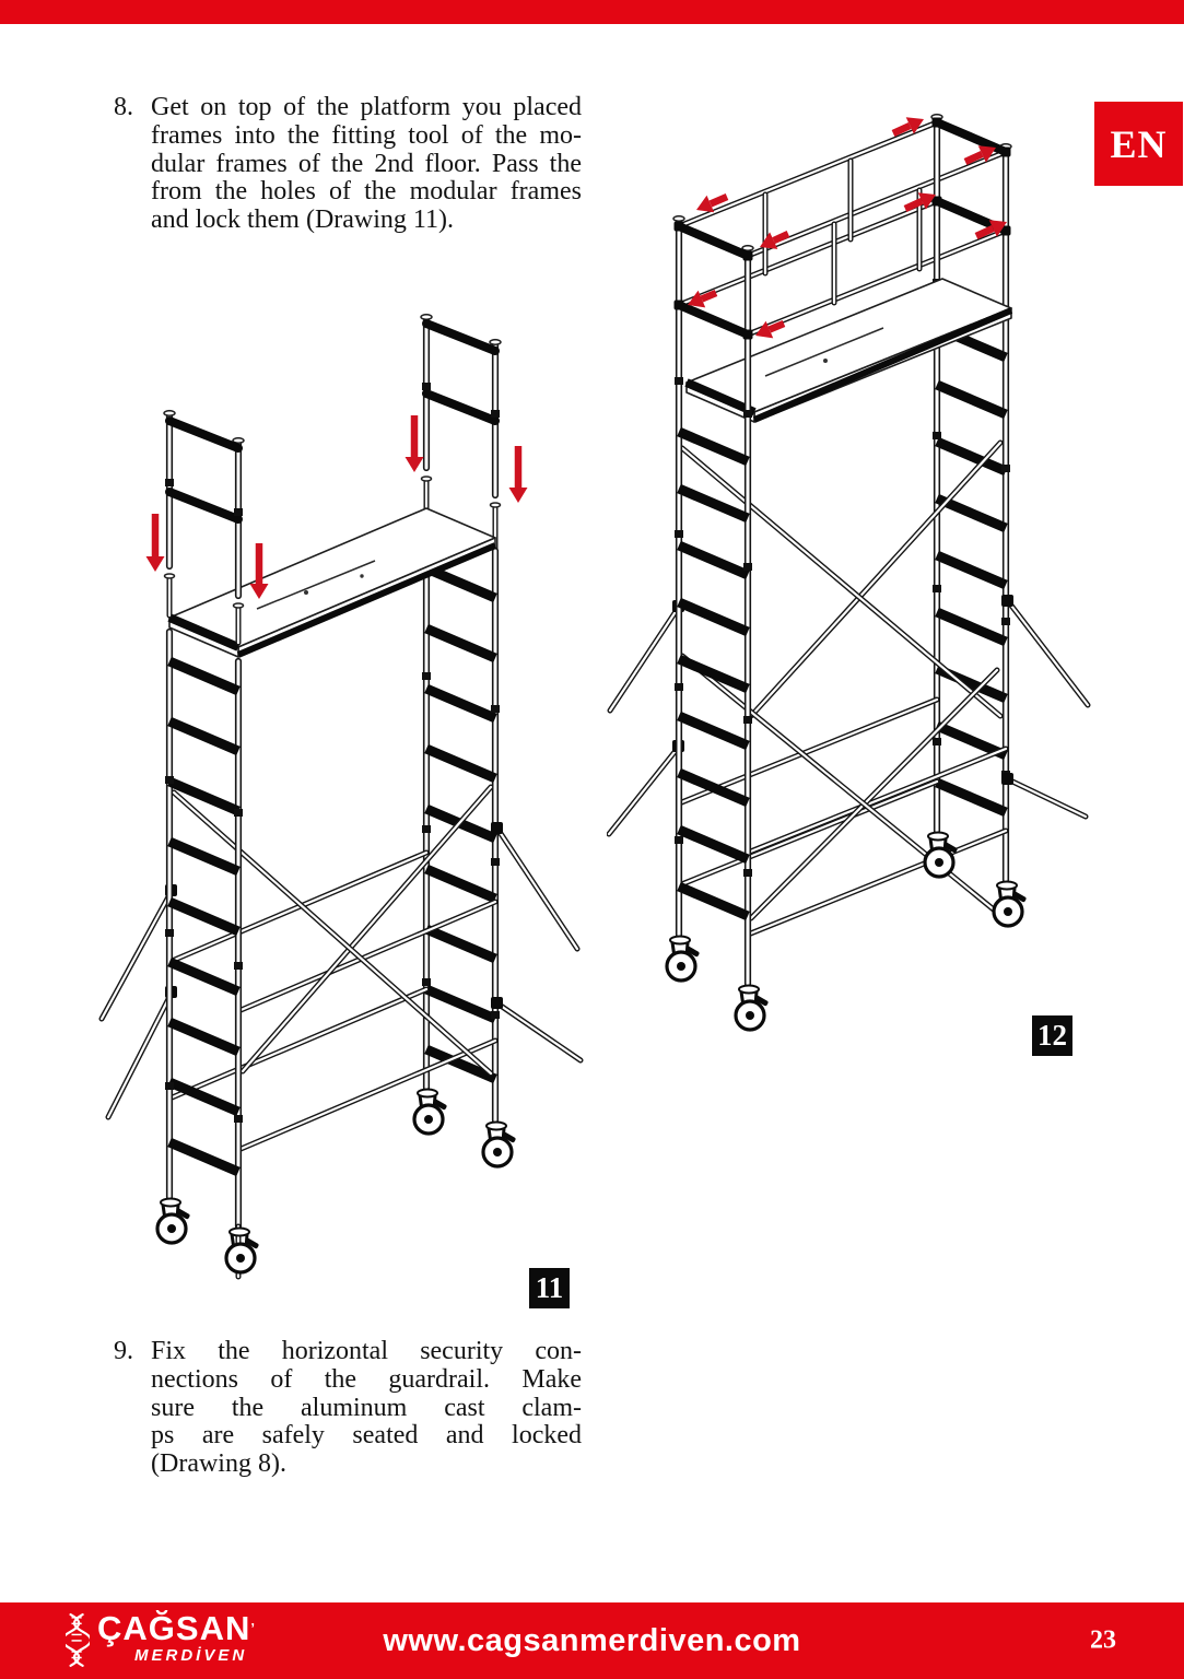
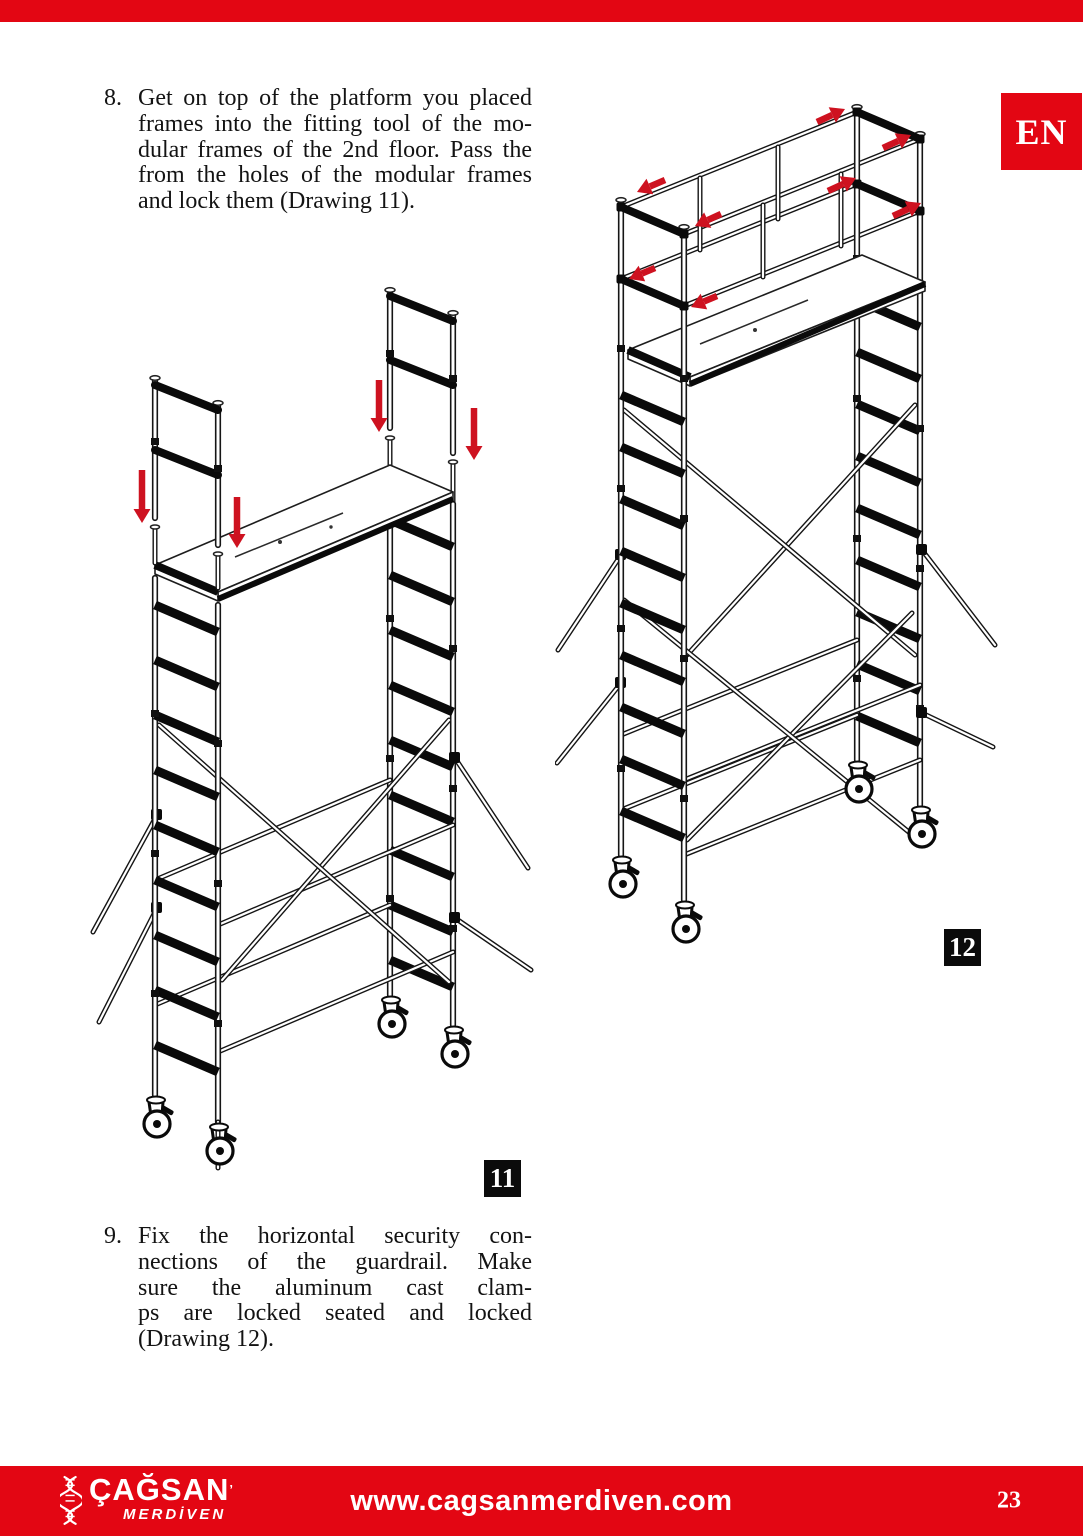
  EN
  8.
  Get on top of the platform you placed
  frames into the fitting tool of the mo-
  dular frames of the 2nd floor. Pass the
  from the holes of the modular frames
  and lock them (Drawing 11).
  9.
  Fix the horizontal security con-
  nections of the guardrail. Make
  sure the aluminum cast clam-
- ps are safely seated and locked
+ ps are locked seated and locked
- (Drawing 8).
+ (Drawing 12).
  11
  12
  ÇAĞSAN’
  MERDİVEN
  www.cagsanmerdiven.com
  23
